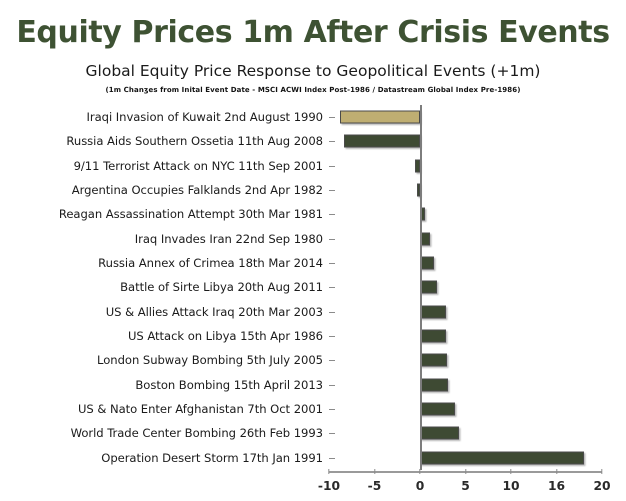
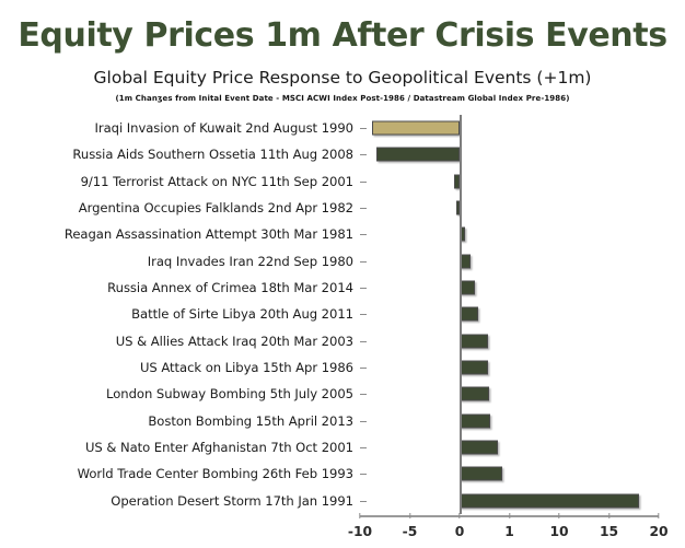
  Equity Prices 1m After Crisis Events
  Global Equity Price Response to Geopolitical Events (+1m)
  (1m Chanʒes from Inital Event Date - MSCI ACWI Index Post-1986 / Datastream Global Index Pre-1986)
  Iraqi Invasion of Kuwait 2nd August 1990
  Russia Aids Southern Ossetia 11th Aug 2008
  9/11 Terrorist Attack on NYC 11th Sep 2001
  Argentina Occupies Falklands 2nd Apr 1982
  Reagan Assassination Attempt 30th Mar 1981
  Iraq Invades Iran 22nd Sep 1980
  Russia Annex of Crimea 18th Mar 2014
  Battle of Sirte Libya 20th Aug 2011
  US & Allies Attack Iraq 20th Mar 2003
  US Attack on Libya 15th Apr 1986
  London Subway Bombing 5th July 2005
  Boston Bombing 15th April 2013
  US & Nato Enter Afghanistan 7th Oct 2001
  World Trade Center Bombing 26th Feb 1993
  Operation Desert Storm 17th Jan 1991
  -10
  -5
  0
- 5
+ 1
  10
- 16
+ 15
  20
